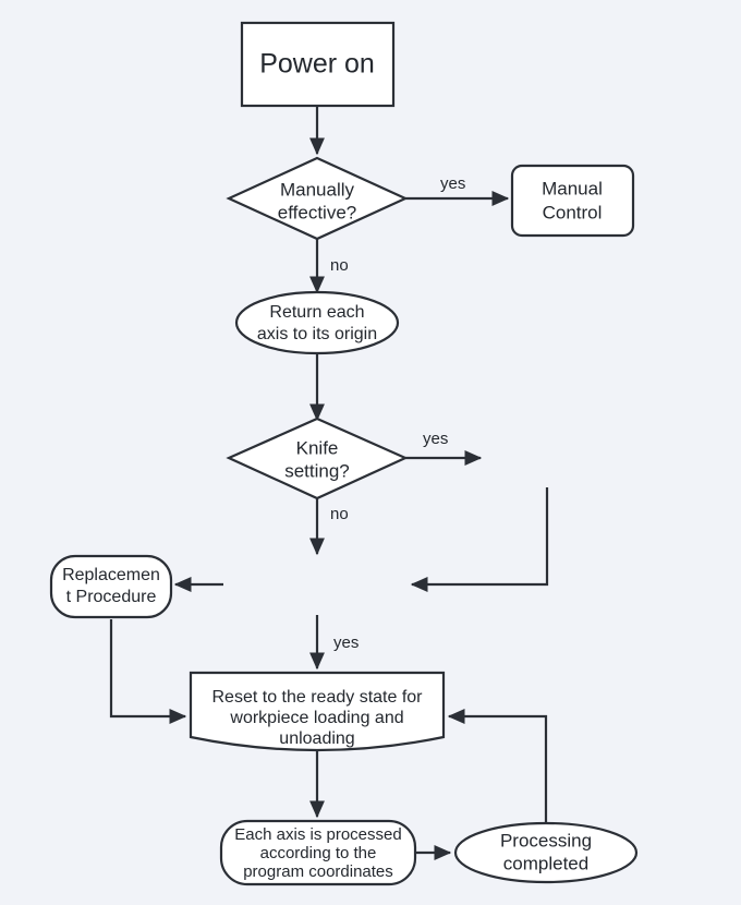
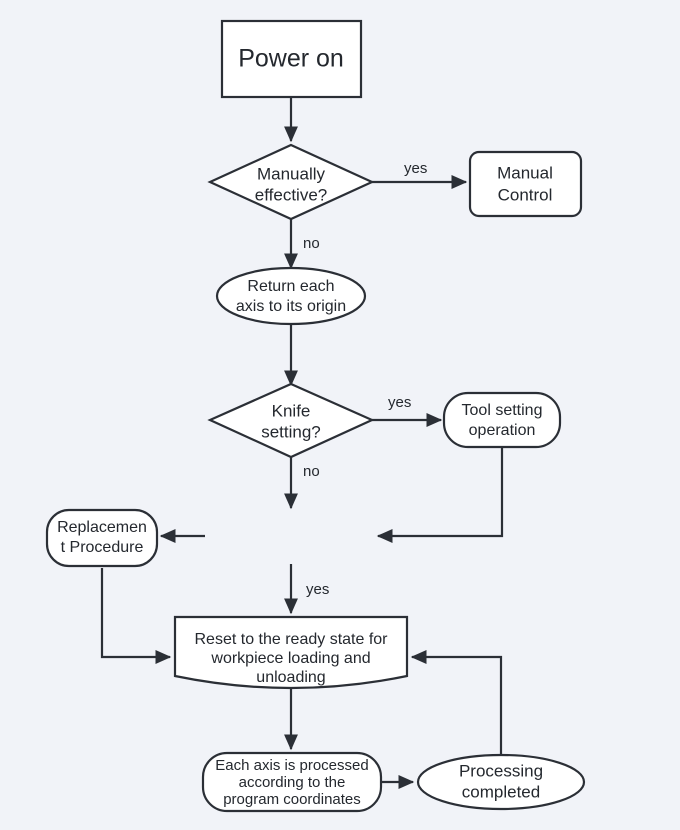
  Power on
  Manually
  effective?
  Manual
  Control
  Return each
  axis to its origin
  Knife
  setting?
+ Tool setting
+ operation
  Replacemen
  t Procedure
  Reset to the ready state for
  workpiece loading and
  unloading
  Each axis is processed
  according to the
  program coordinates
  Processing
  completed
  yes
  no
  yes
  no
  yes
